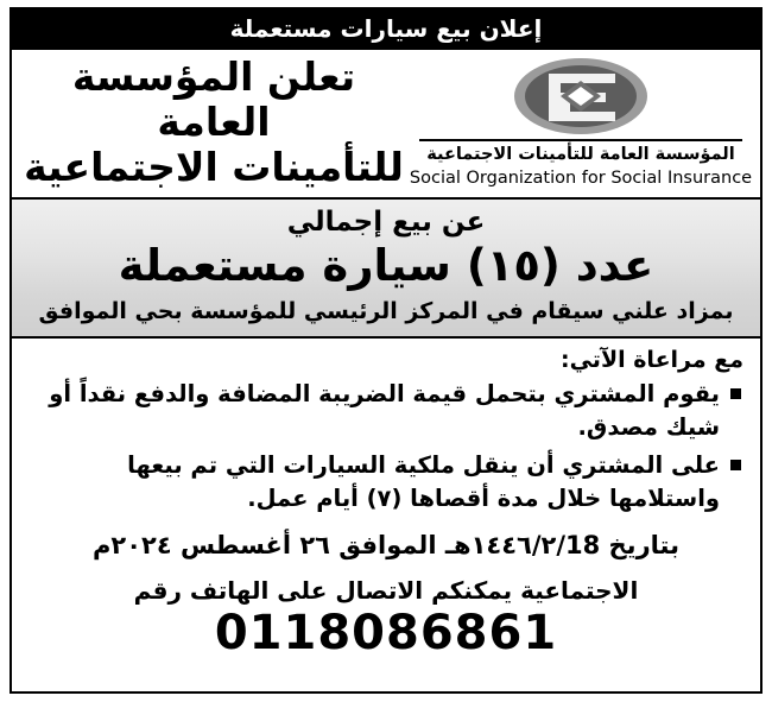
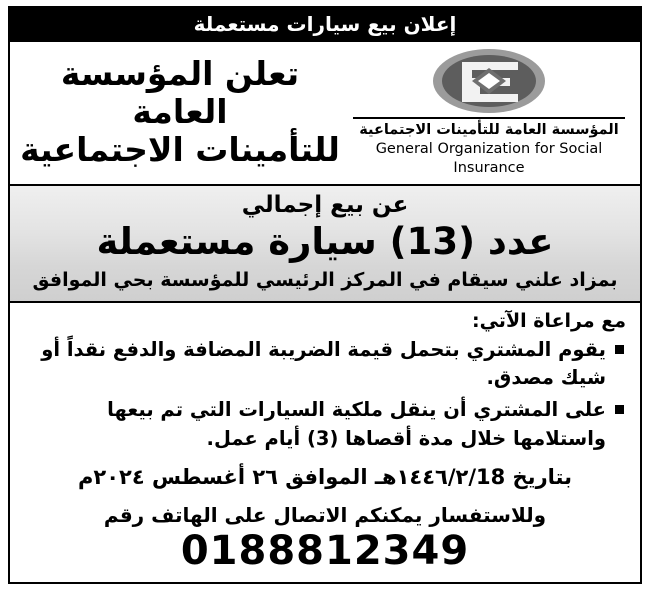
  إعلان بيع سيارات مستعملة
  تعلن المؤسسة العامة
  للتأمينات الاجتماعية
  المؤسسة العامة للتأمينات الاجتماعية
- Social Organization for Social Insurance
+ General Organization for Social Insurance
  عن بيع إجمالي
- عدد (١٥) سيارة مستعملة
+ عدد (13) سيارة مستعملة
  بمزاد علني سيقام في المركز الرئيسي للمؤسسة بحي الموافق
  مع مراعاة الآتي:
  يقوم المشتري بتحمل قيمة الضريبة المضافة والدفع نقداً أو شيك مصدق.
- على المشتري أن ينقل ملكية السيارات التي تم بيعها واستلامها خلال مدة أقصاها (٧) أيام عمل.
+ على المشتري أن ينقل ملكية السيارات التي تم بيعها واستلامها خلال مدة أقصاها (3) أيام عمل.
  بتاريخ ١٤٤٦/٢/18هـ الموافق ٢٦ أغسطس ٢٠٢٤م
- الاجتماعية يمكنكم الاتصال على الهاتف رقم
+ وللاستفسار يمكنكم الاتصال على الهاتف رقم
- 0118086861
+ 0188812349
